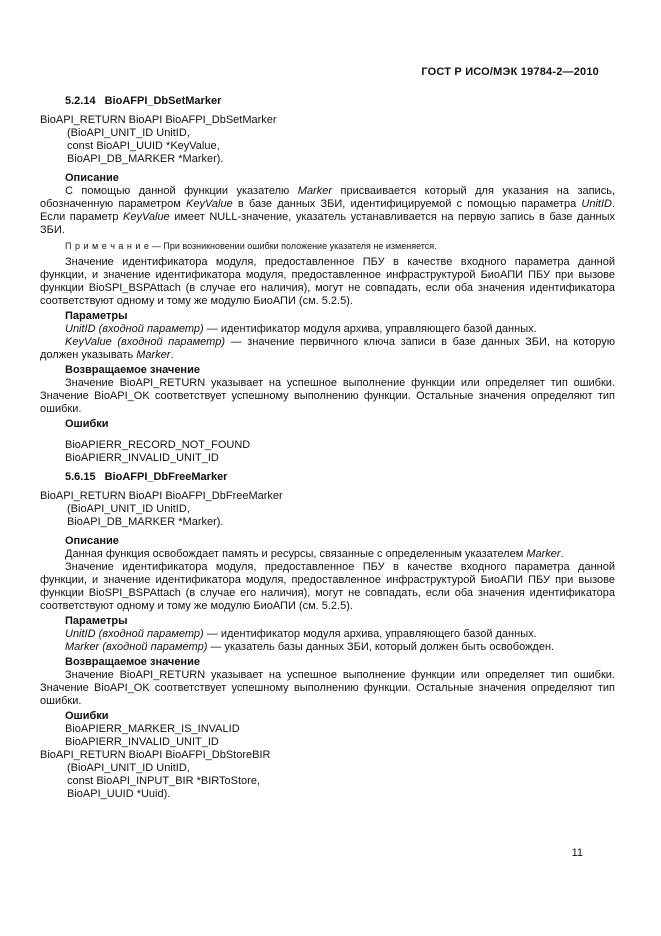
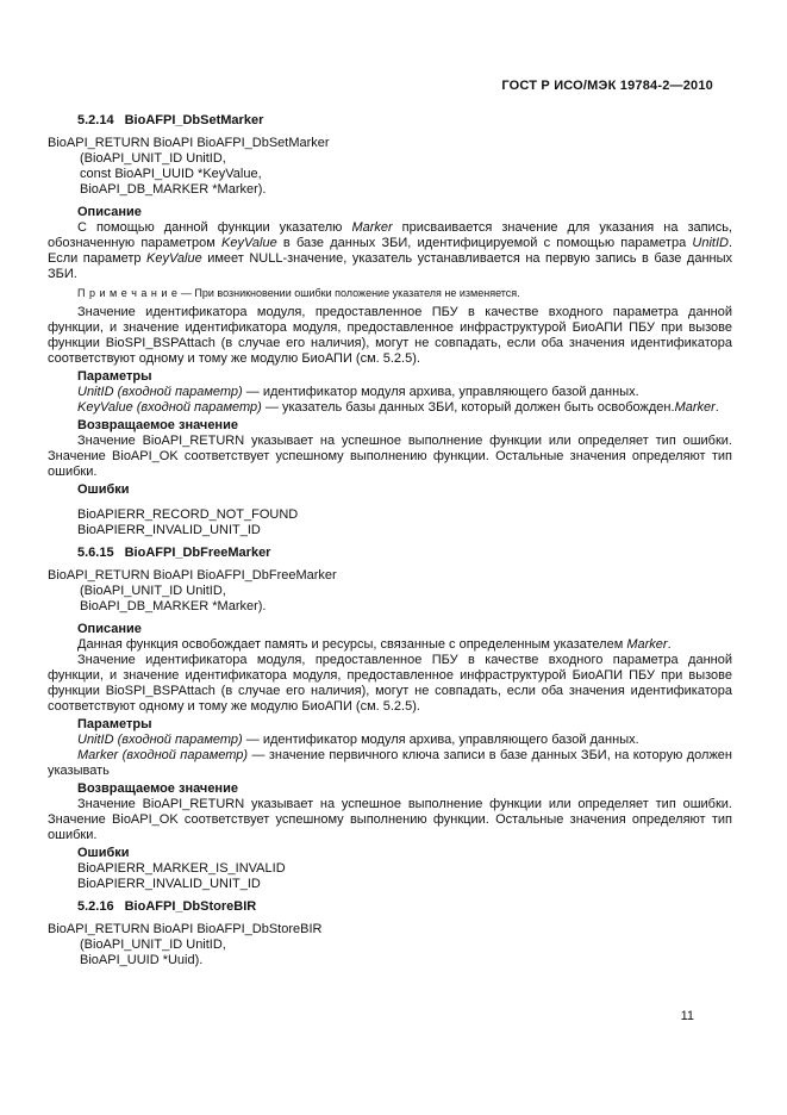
  ГОСТ Р ИСО/МЭК 19784-2—2010
  5.2.14 BioAFPI_DbSetMarker
  BioAPI_RETURN BioAPI BioAFPI_DbSetMarker
  (BioAPI_UNIT_ID UnitID,
  const BioAPI_UUID *KeyValue,
  BioAPI_DB_MARKER *Marker).
  Описание
- С помощью данной функции указателю Marker присваивается который для указания на запись, обозначенную параметром KeyValue в базе данных ЗБИ, идентифицируемой с помощью параметра UnitID. Если параметр KeyValue имеет NULL-значение, указатель устанавливается на первую запись в базе данных ЗБИ.
+ С помощью данной функции указателю Marker присваивается значение для указания на запись, обозначенную параметром KeyValue в базе данных ЗБИ, идентифицируемой с помощью параметра UnitID. Если параметр KeyValue имеет NULL-значение, указатель устанавливается на первую запись в базе данных ЗБИ.
  П р и м е ч а н и е — При возникновении ошибки положение указателя не изменяется.
  Значение идентификатора модуля, предоставленное ПБУ в качестве входного параметра данной функции, и значение идентификатора модуля, предоставленное инфраструктурой БиоАПИ ПБУ при вызове функции BioSPI_BSPAttach (в случае его наличия), могут не совпадать, если оба значения идентификатора соответствуют одному и тому же модулю БиоАПИ (см. 5.2.5).
  Параметры
  UnitID (входной параметр) — идентификатор модуля архива, управляющего базой данных.
- KeyValue (входной параметр) — значение первичного ключа записи в базе данных ЗБИ, на которую должен указывать Marker.
+ KeyValue (входной параметр) — указатель базы данных ЗБИ, который должен быть освобожден.Marker.
  Возвращаемое значение
  Значение BioAPI_RETURN указывает на успешное выполнение функции или определяет тип ошибки. Значение BioAPI_OK соответствует успешному выполнению функции. Остальные значения определяют тип ошибки.
  Ошибки
  BioAPIERR_RECORD_NOT_FOUND
  BioAPIERR_INVALID_UNIT_ID
  5.6.15 BioAFPI_DbFreeMarker
  BioAPI_RETURN BioAPI BioAFPI_DbFreeMarker
  (BioAPI_UNIT_ID UnitID,
  BioAPI_DB_MARKER *Marker).
  Описание
  Данная функция освобождает память и ресурсы, связанные с определенным указателем Marker.
  Значение идентификатора модуля, предоставленное ПБУ в качестве входного параметра данной функции, и значение идентификатора модуля, предоставленное инфраструктурой БиоАПИ ПБУ при вызове функции BioSPI_BSPAttach (в случае его наличия), могут не совпадать, если оба значения идентификатора соответствуют одному и тому же модулю БиоАПИ (см. 5.2.5).
  Параметры
  UnitID (входной параметр) — идентификатор модуля архива, управляющего базой данных.
- Marker (входной параметр) — указатель базы данных ЗБИ, который должен быть освобожден.
+ Marker (входной параметр) — значение первичного ключа записи в базе данных ЗБИ, на которую должен указывать
  Возвращаемое значение
  Значение BioAPI_RETURN указывает на успешное выполнение функции или определяет тип ошибки. Значение BioAPI_OK соответствует успешному выполнению функции. Остальные значения определяют тип ошибки.
  Ошибки
  BioAPIERR_MARKER_IS_INVALID
  BioAPIERR_INVALID_UNIT_ID
+ 5.2.16 BioAFPI_DbStoreBIR
  BioAPI_RETURN BioAPI BioAFPI_DbStoreBIR
  (BioAPI_UNIT_ID UnitID,
- const BioAPI_INPUT_BIR *BIRToStore,
  BioAPI_UUID *Uuid).
  11
